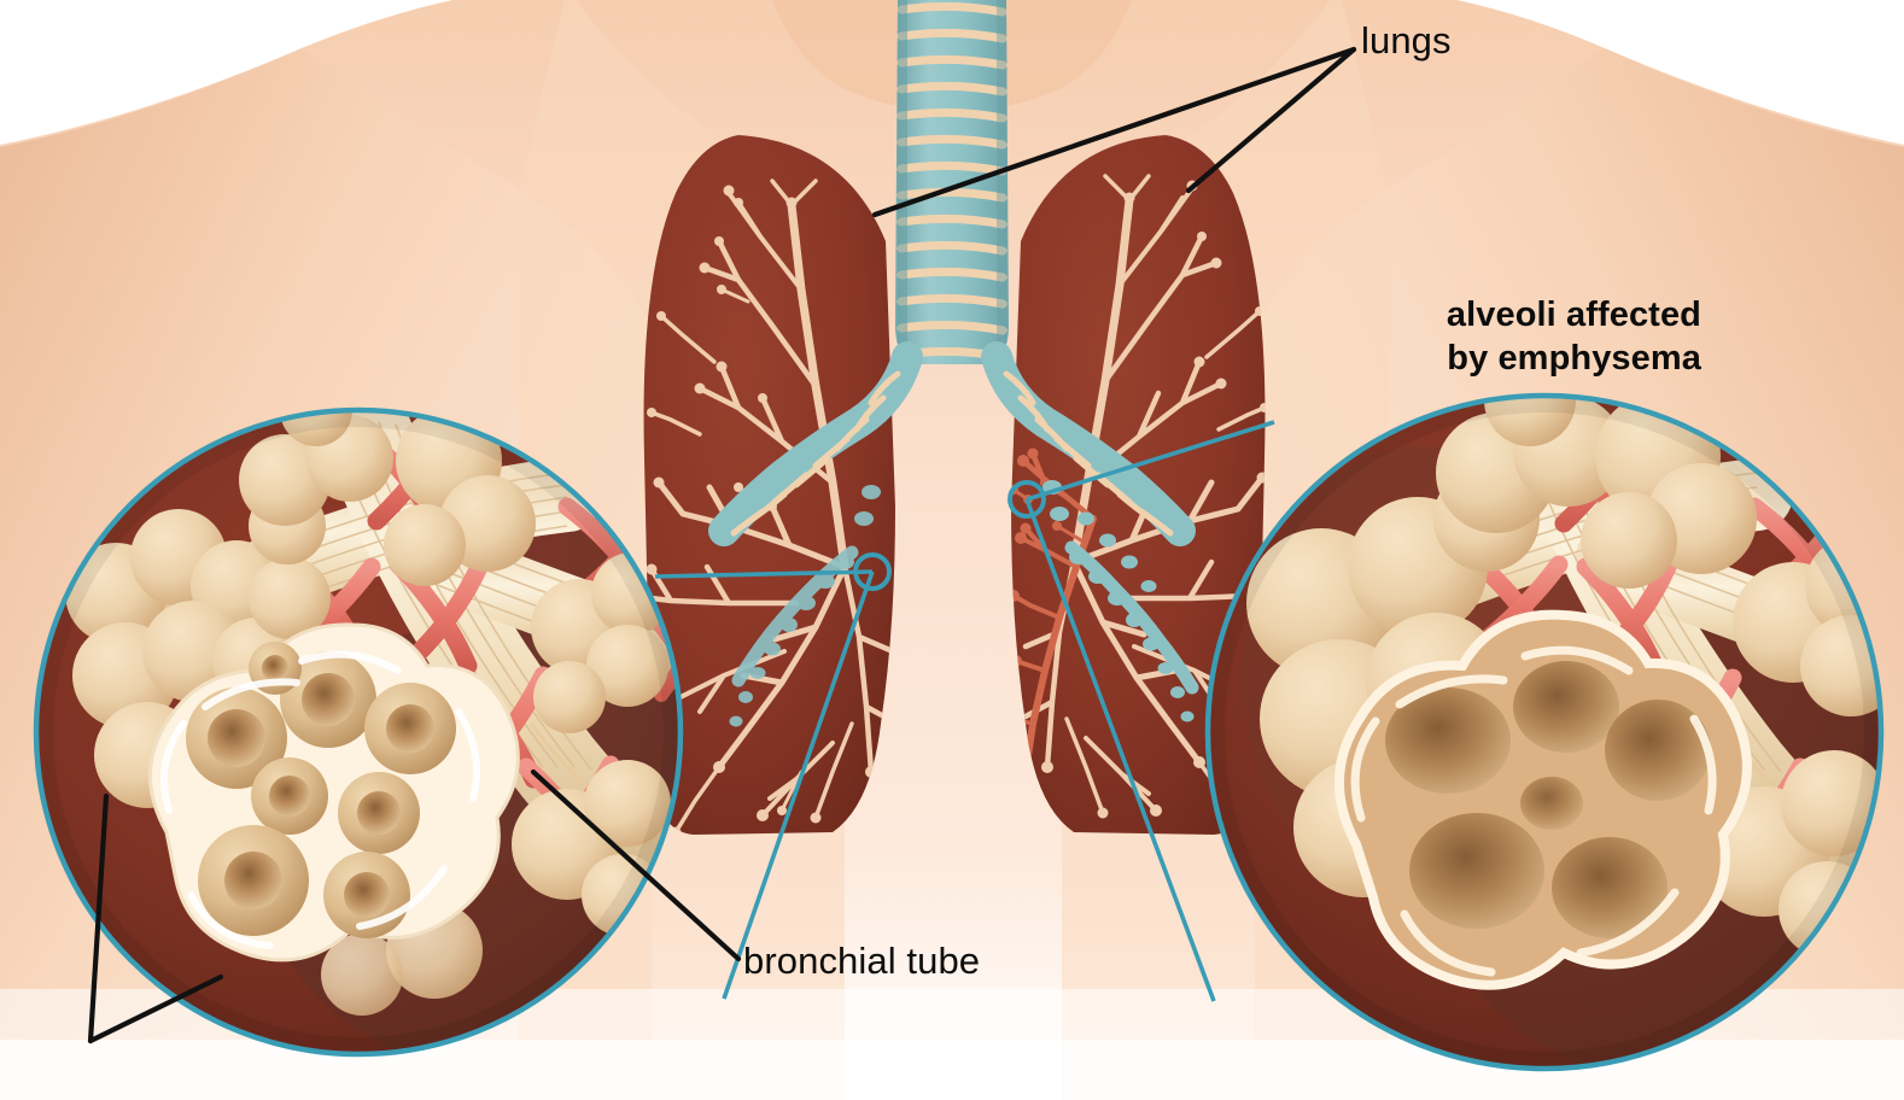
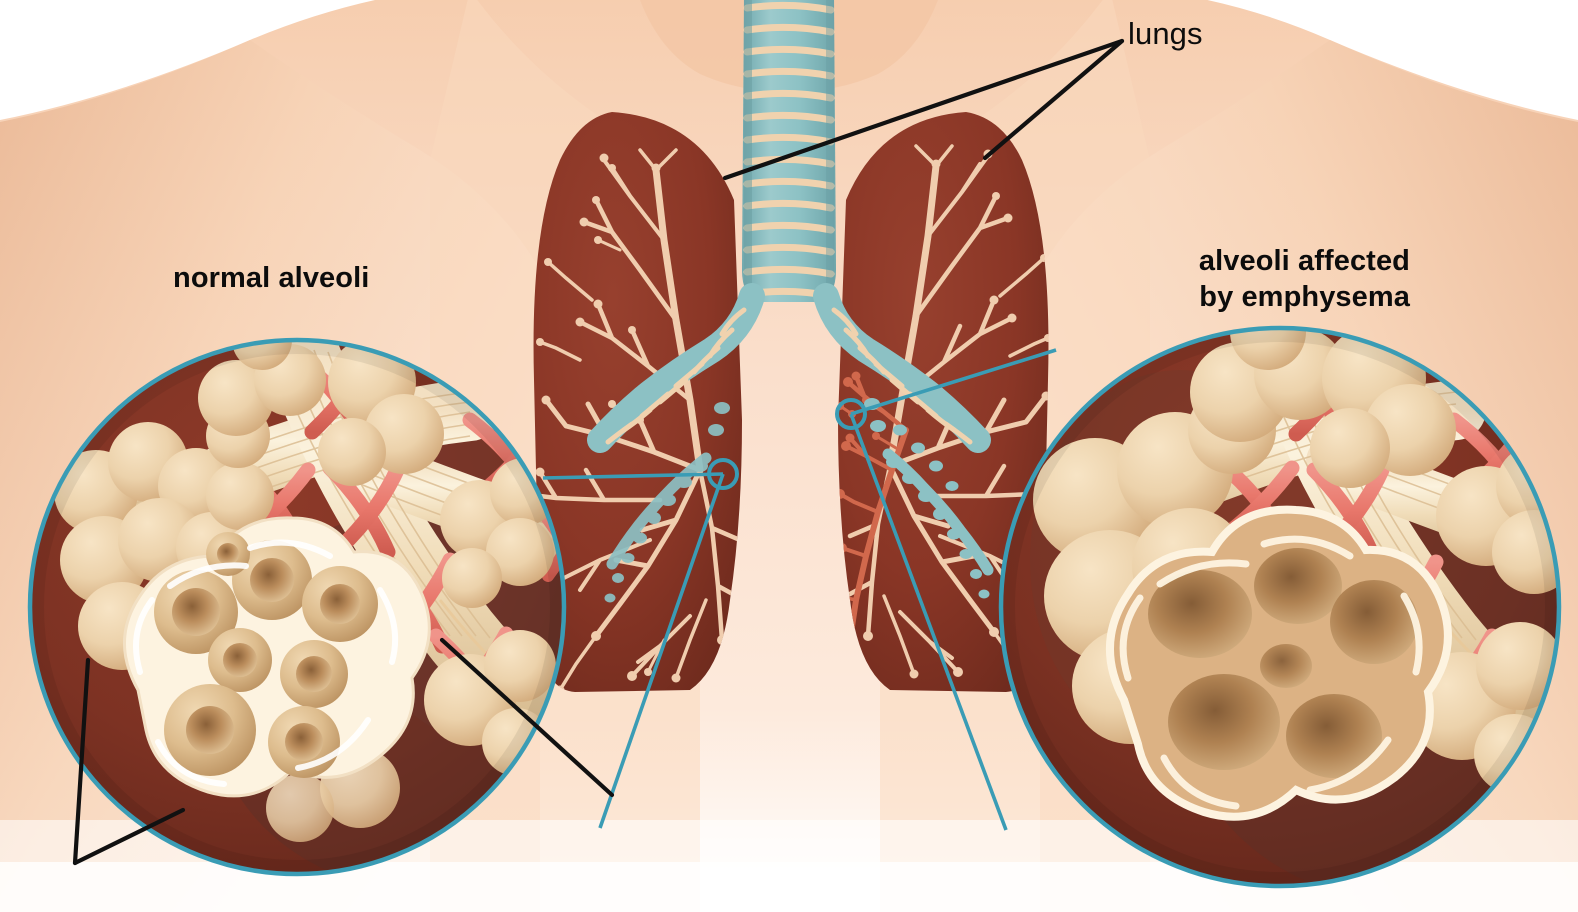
  lungs
+ normal alveoli
  alveoli affected
  by emphysema
- bronchial tube
